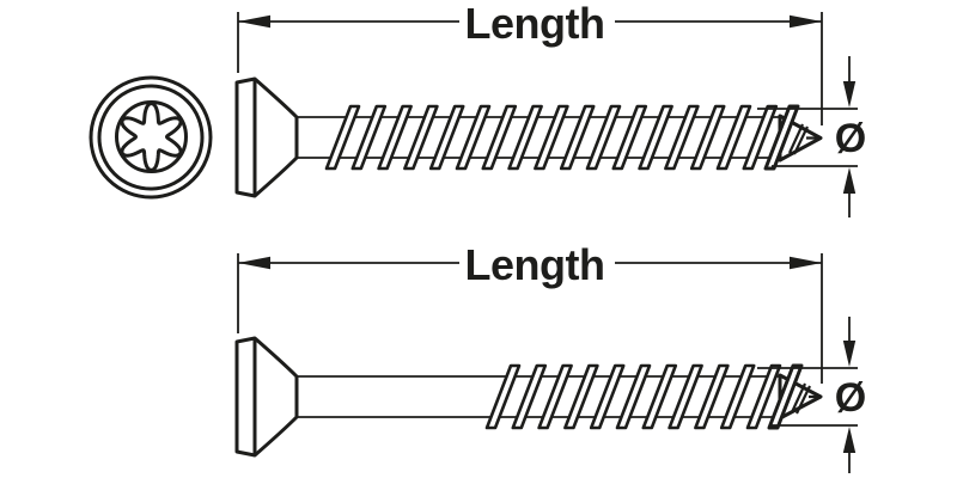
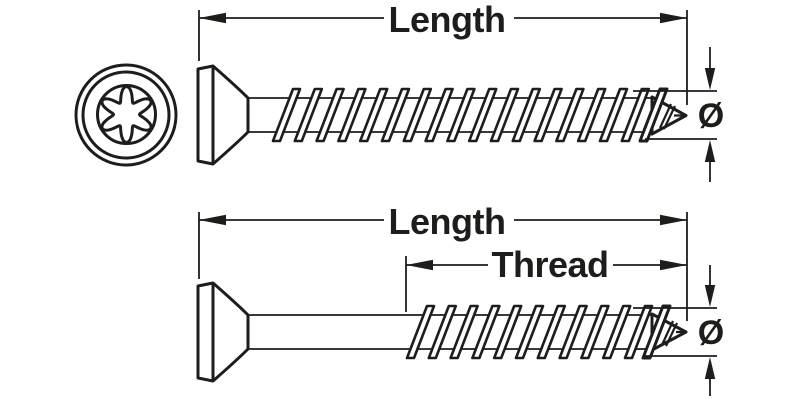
  Length
  Ø
  Length
+ Thread
  Ø
